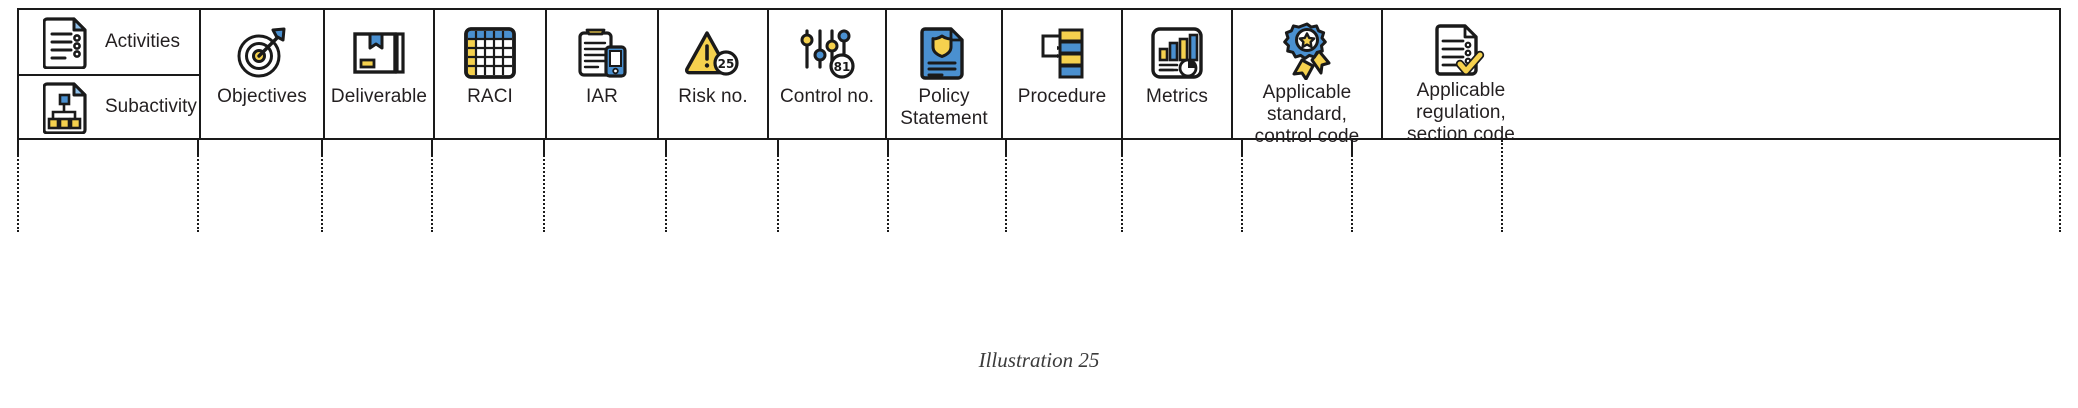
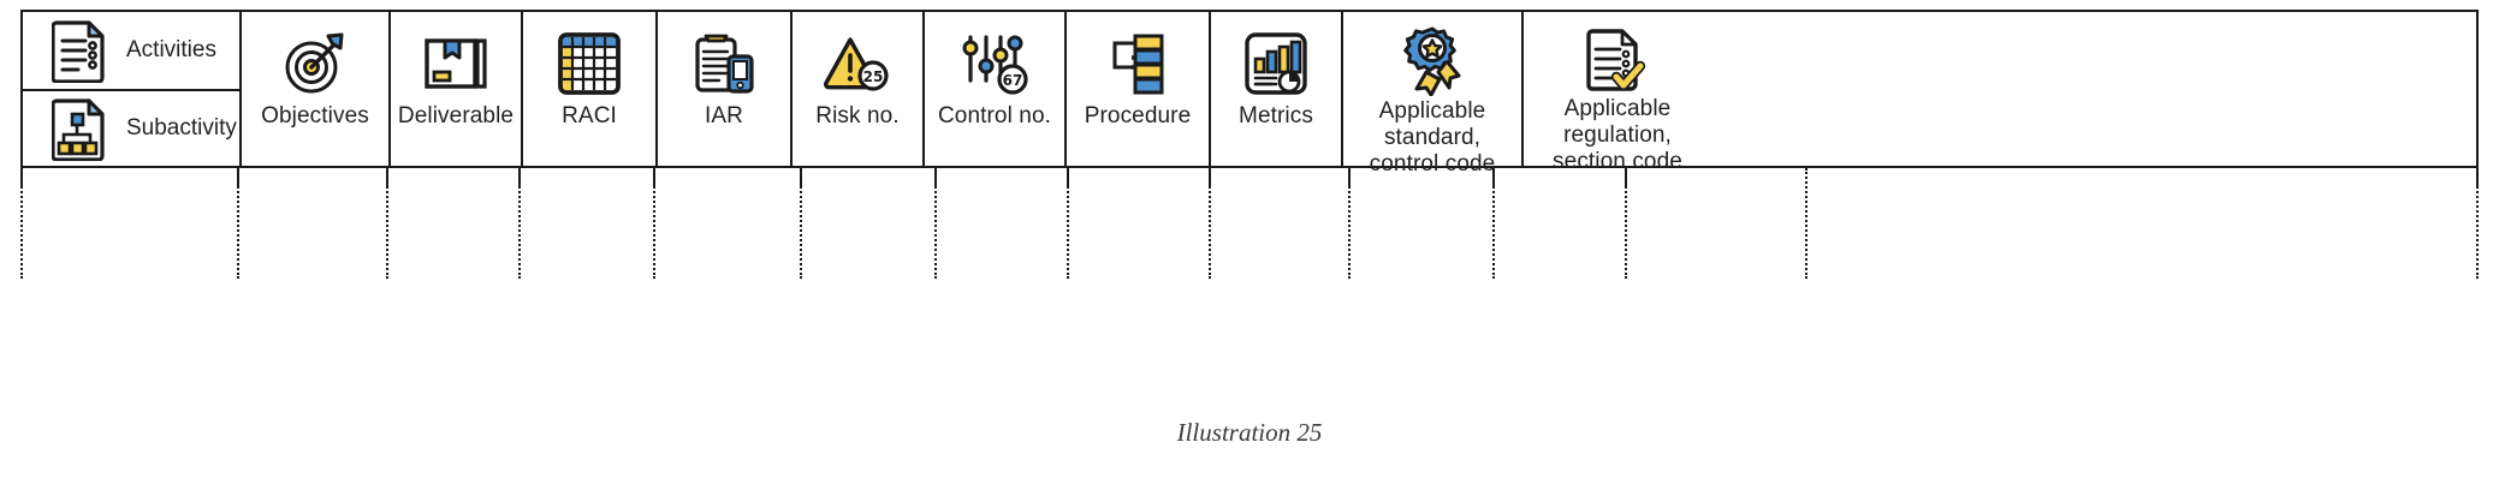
  Activities
  Subactivity
  Objectives
  Deliverable
  RACI
  IAR
  25
  Risk no.
- 81
+ 67
  Control no.
- Policy Statement
  Procedure
  Metrics
  Applicable standard, control code
  Applicable regulation, section code
  Illustration 25
